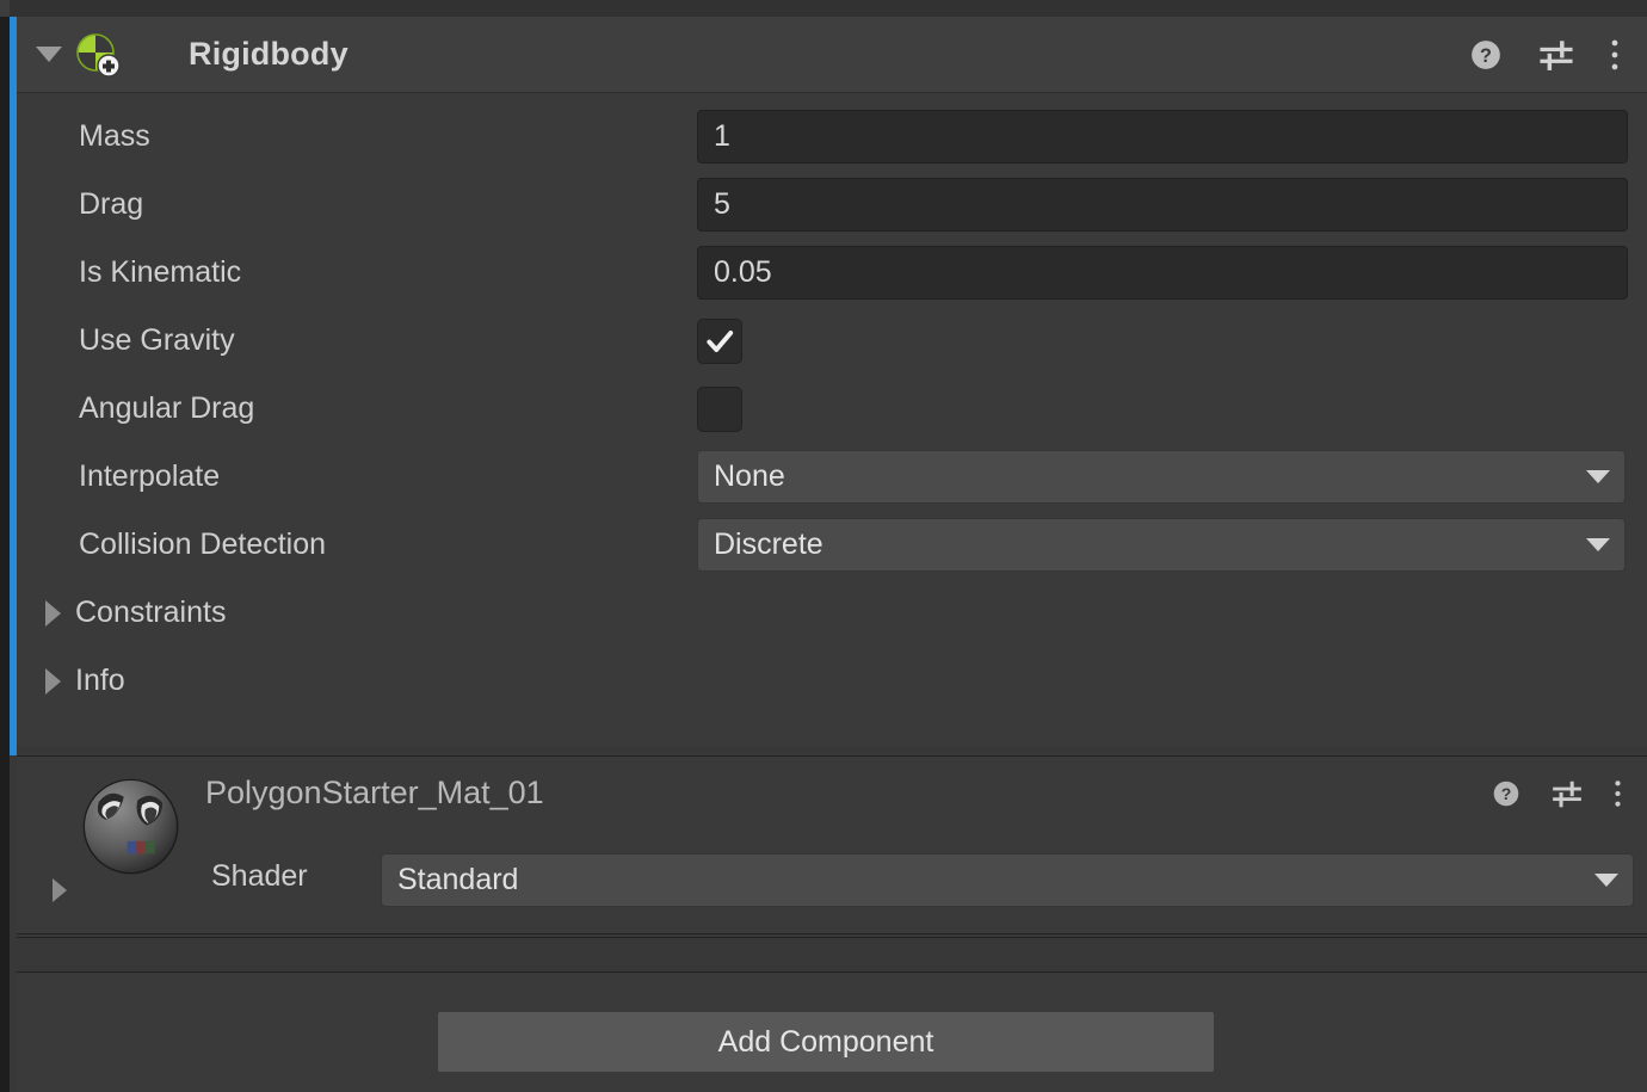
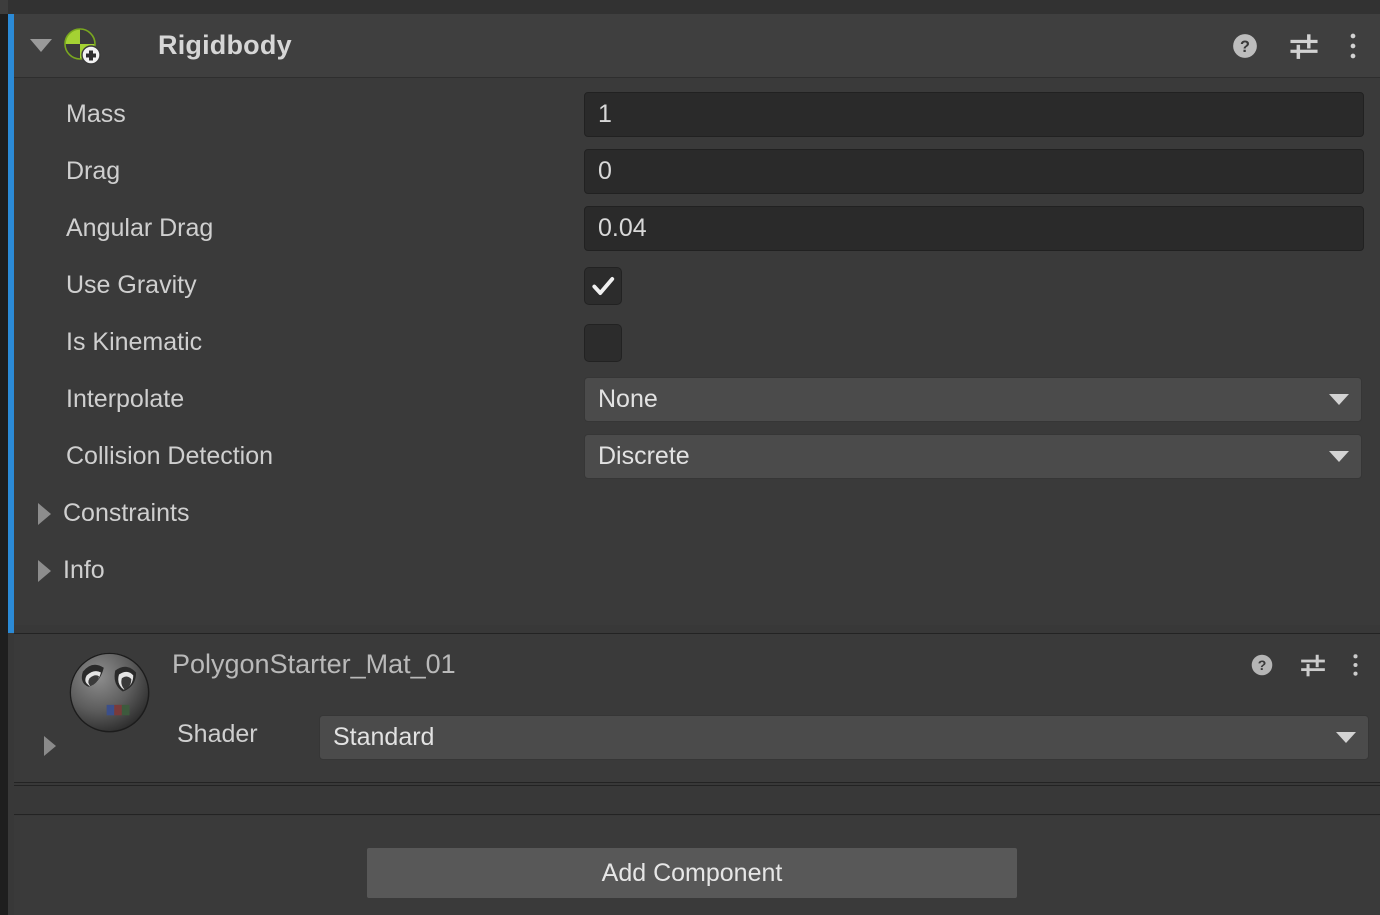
  Rigidbody
  ?
  Mass
  1
  Drag
- 5
+ 0
- Is Kinematic
+ Angular Drag
- 0.05
+ 0.04
  Use Gravity
- Angular Drag
+ Is Kinematic
  Interpolate
  None
  Collision Detection
  Discrete
  Constraints
  Info
  PolygonStarter_Mat_01
  ?
  Shader
  Standard
  Add Component
